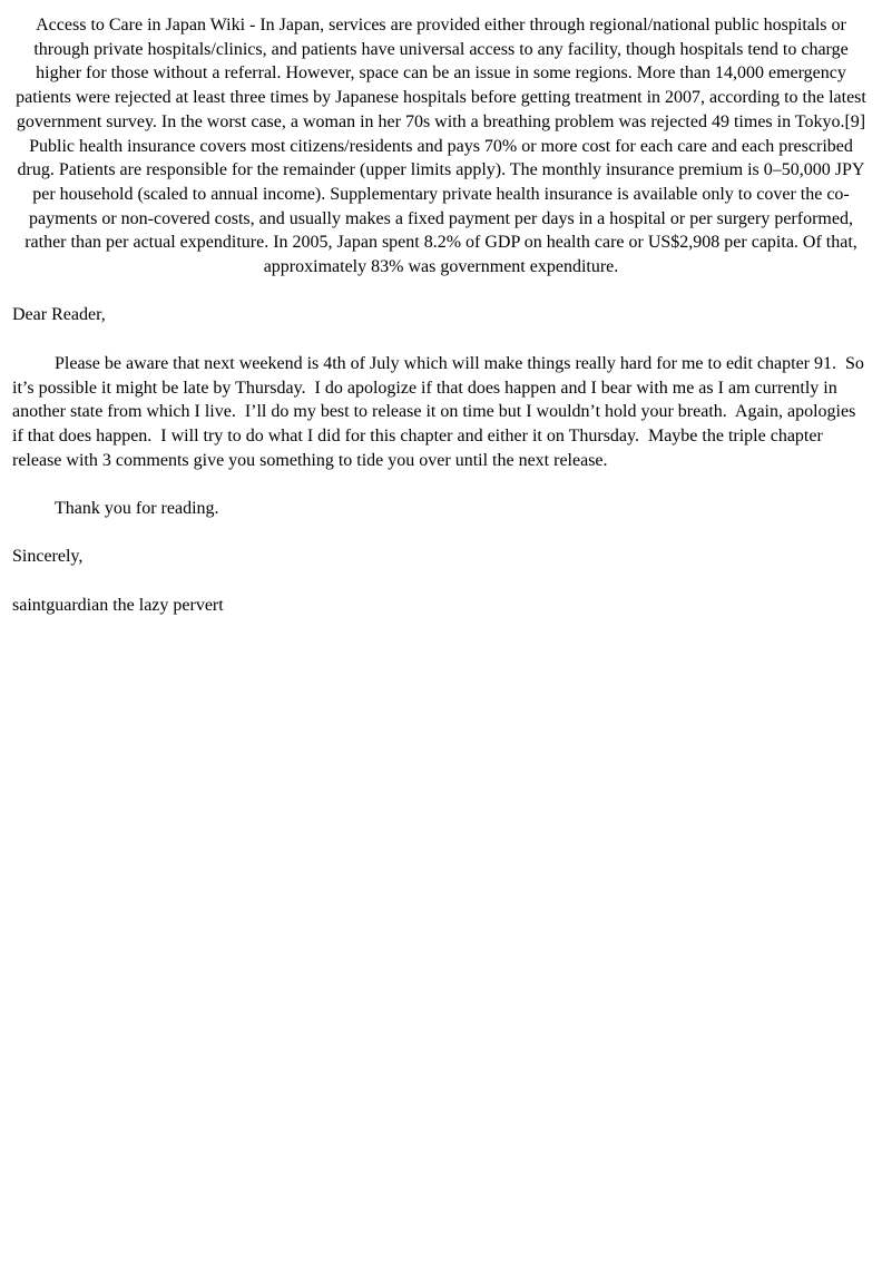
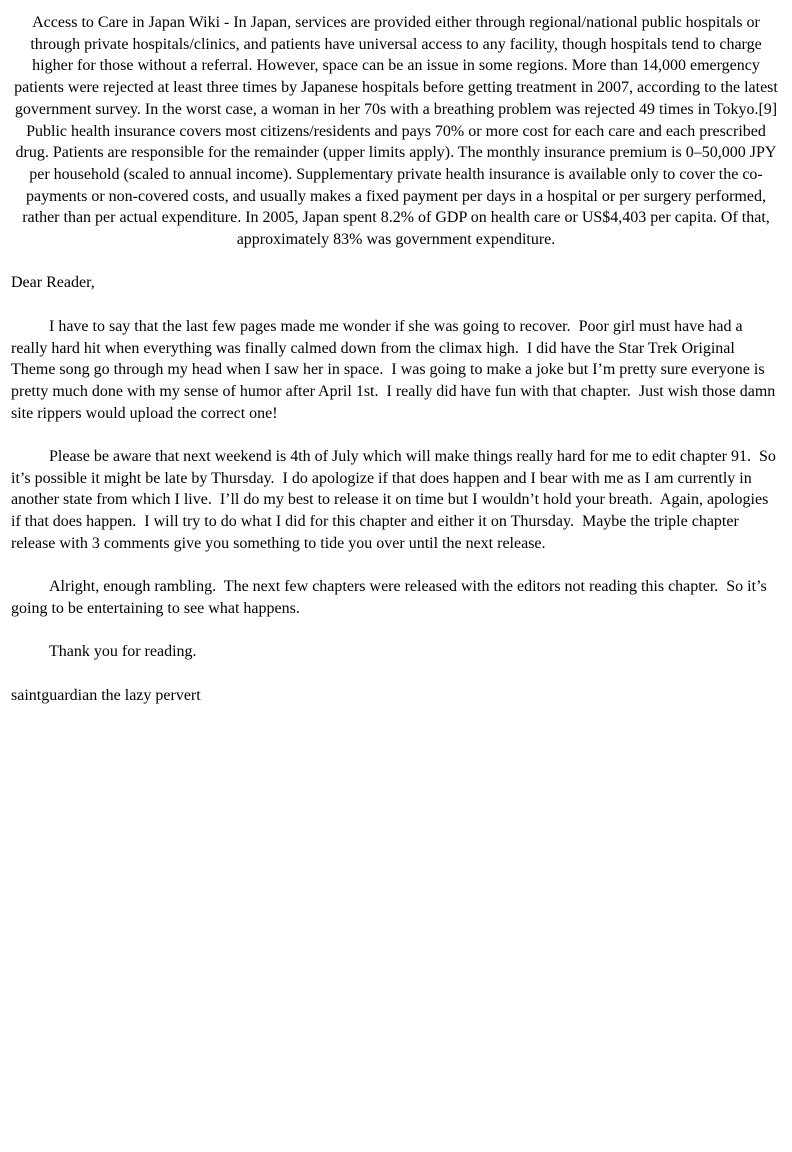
- Access to Care in Japan Wiki - In Japan, services are provided either through regional/national public hospitals or through private hospitals/clinics, and patients have universal access to any facility, though hospitals tend to charge higher for those without a referral. However, space can be an issue in some regions. More than 14,000 emergency patients were rejected at least three times by Japanese hospitals before getting treatment in 2007, according to the latest government survey. In the worst case, a woman in her 70s with a breathing problem was rejected 49 times in Tokyo.[9] Public health insurance covers most citizens/residents and pays 70% or more cost for each care and each prescribed drug. Patients are responsible for the remainder (upper limits apply). The monthly insurance premium is 0–50,000 JPY per household (scaled to annual income). Supplementary private health insurance is available only to cover the co-payments or non-covered costs, and usually makes a fixed payment per days in a hospital or per surgery performed, rather than per actual expenditure. In 2005, Japan spent 8.2% of GDP on health care or US$2,908 per capita. Of that, approximately 83% was government expenditure.
+ Access to Care in Japan Wiki - In Japan, services are provided either through regional/national public hospitals or through private hospitals/clinics, and patients have universal access to any facility, though hospitals tend to charge higher for those without a referral. However, space can be an issue in some regions. More than 14,000 emergency patients were rejected at least three times by Japanese hospitals before getting treatment in 2007, according to the latest government survey. In the worst case, a woman in her 70s with a breathing problem was rejected 49 times in Tokyo.[9] Public health insurance covers most citizens/residents and pays 70% or more cost for each care and each prescribed drug. Patients are responsible for the remainder (upper limits apply). The monthly insurance premium is 0–50,000 JPY per household (scaled to annual income). Supplementary private health insurance is available only to cover the co-payments or non-covered costs, and usually makes a fixed payment per days in a hospital or per surgery performed, rather than per actual expenditure. In 2005, Japan spent 8.2% of GDP on health care or US$4,403 per capita. Of that, approximately 83% was government expenditure.
  Dear Reader,
+ I have to say that the last few pages made me wonder if she was going to recover. Poor girl must have had a really hard hit when everything was finally calmed down from the climax high. I did have the Star Trek Original Theme song go through my head when I saw her in space. I was going to make a joke but I’m pretty sure everyone is pretty much done with my sense of humor after April 1st. I really did have fun with that chapter. Just wish those damn site rippers would upload the correct one!
  Please be aware that next weekend is 4th of July which will make things really hard for me to edit chapter 91. So it’s possible it might be late by Thursday. I do apologize if that does happen and I bear with me as I am currently in another state from which I live. I’ll do my best to release it on time but I wouldn’t hold your breath. Again, apologies if that does happen. I will try to do what I did for this chapter and either it on Thursday. Maybe the triple chapter release with 3 comments give you something to tide you over until the next release.
+ Alright, enough rambling. The next few chapters were released with the editors not reading this chapter. So it’s going to be entertaining to see what happens.
  Thank you for reading.
- Sincerely,
  saintguardian the lazy pervert
